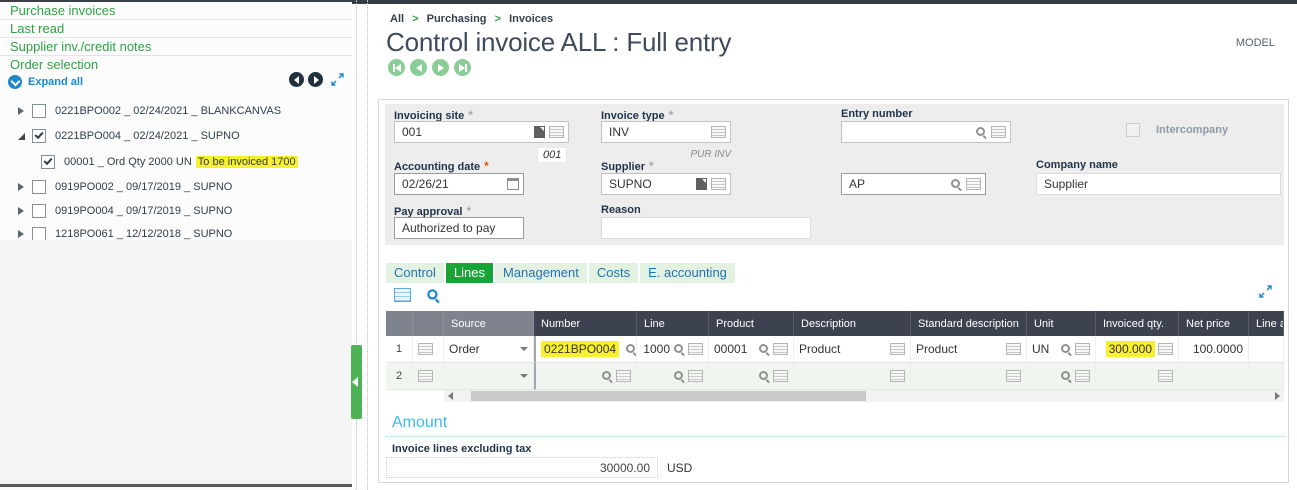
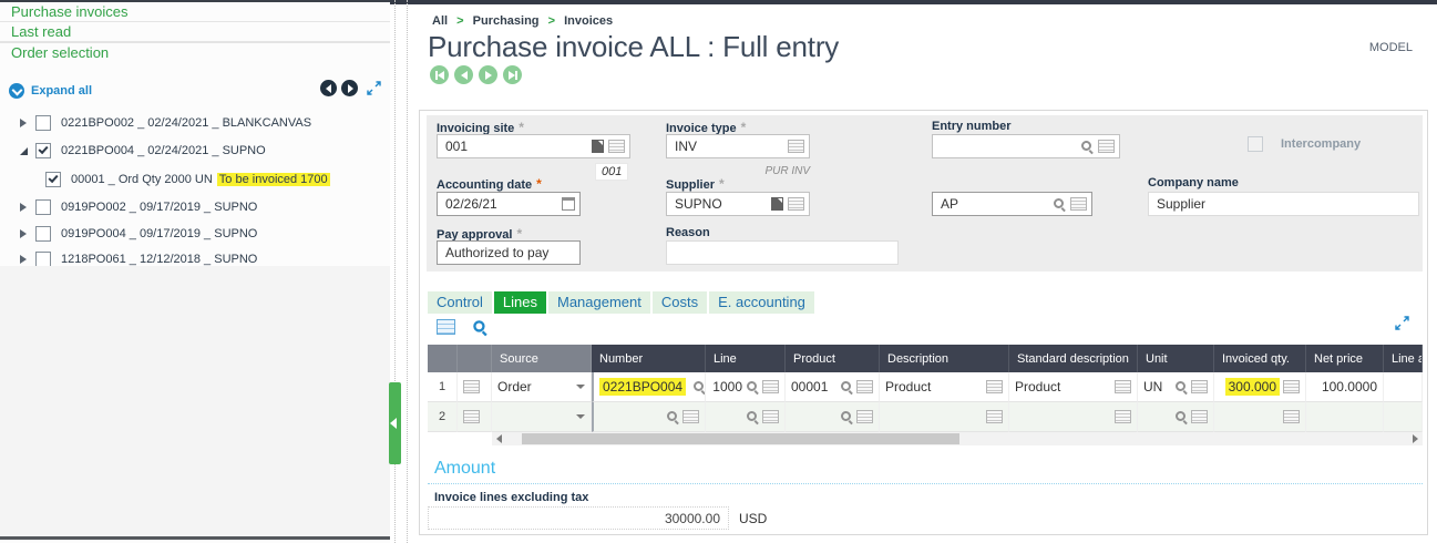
  Purchase invoices
  Last read
- Supplier inv./credit notes
  Order selection
  Expand all
  0221BPO002 _ 02/24/2021 _ BLANKCANVAS
  0221BPO004 _ 02/24/2021 _ SUPNO
  00001 _ Ord Qty 2000 UN
  To be invoiced 1700
  0919PO002 _ 09/17/2019 _ SUPNO
  0919PO004 _ 09/17/2019 _ SUPNO
  1218PO061 _ 12/12/2018 _ SUPNO
  All > Purchasing > Invoices
- Control invoice ALL : Full entry
+ Purchase invoice ALL : Full entry
  MODEL
  Invoicing site *
  001
  001
  Invoice type *
  INV
  PUR INV
  Entry number
  Intercompany
  Accounting date *
  02/26/21
  Supplier *
  SUPNO
  AP
  Company name
  Supplier
  Pay approval *
  Authorized to pay
  Reason
  Control
  Lines
  Management
  Costs
  E. accounting
  Source
  Number
  Line
  Product
  Description
  Standard description
  Unit
  Invoiced qty.
  Net price
  Line a
  1
  Order
  0221BPO004
  1000
  00001
  Product
  Product
  UN
  300.000
  100.0000
  2
  Amount
  Invoice lines excluding tax
  30000.00
  USD
